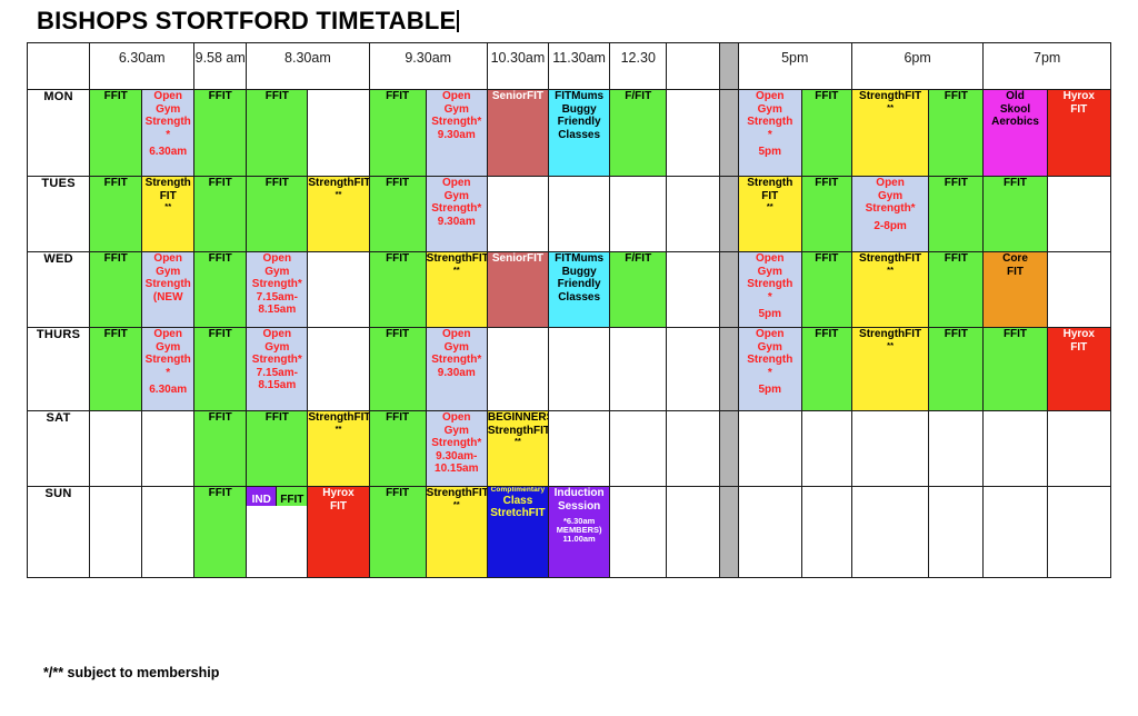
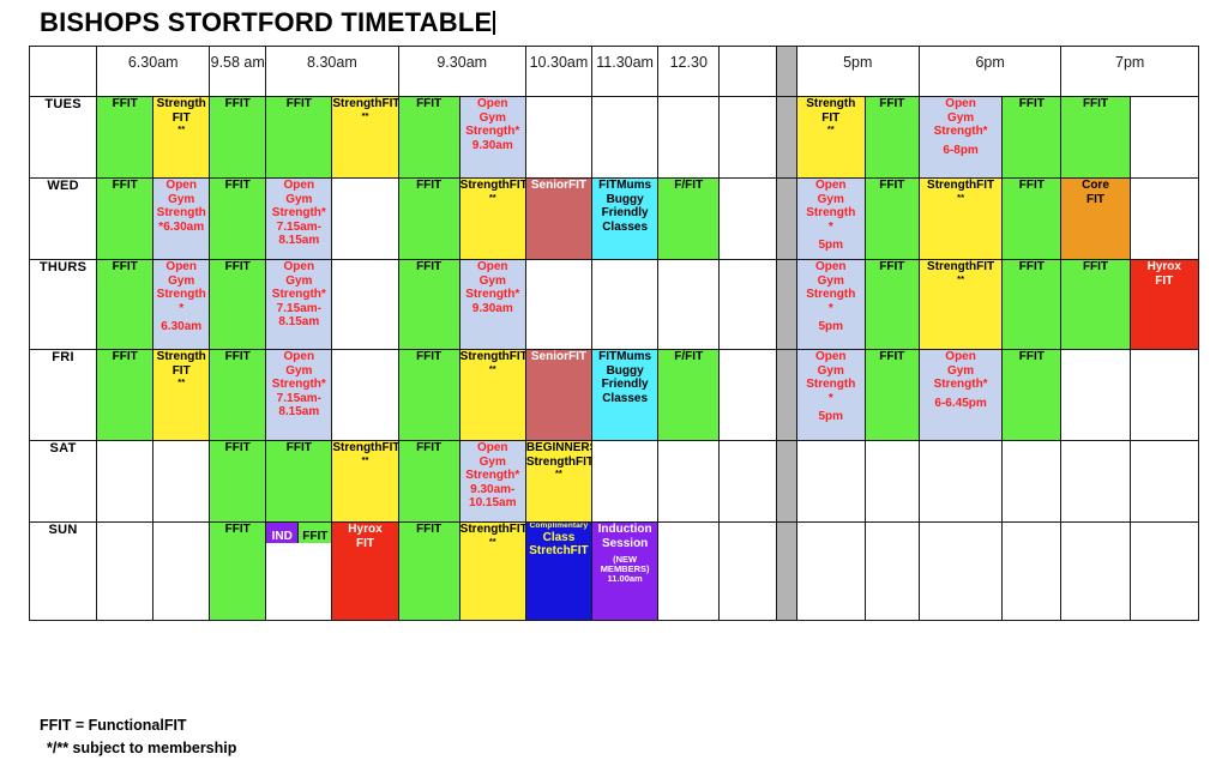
  BISHOPS STORTFORD TIMETABLE
  	6.30am	9.58 am	8.30am	9.30am	10.30am	11.30am	12.30			5pm	6pm	7pm
- MON	FFIT	OpenGymStrength* 6.30am	FFIT	FFIT		FFIT	OpenGymStrength*9.30am	SeniorFIT	FITMumsBuggyFriendlyClasses	F/FIT			OpenGymStrength* 5pm	FFIT	StrengthFIT**	FFIT	OldSkoolAerobics	HyroxFIT
- TUES	FFIT	StrengthFIT**	FFIT	FFIT	StrengthFIT**	FFIT	OpenGymStrength*9.30am						StrengthFIT**	FFIT	OpenGymStrength* 2-8pm	FFIT	FFIT
+ TUES	FFIT	StrengthFIT**	FFIT	FFIT	StrengthFIT**	FFIT	OpenGymStrength*9.30am						StrengthFIT**	FFIT	OpenGymStrength* 6-8pm	FFIT	FFIT
- WED	FFIT	OpenGymStrength(NEW	FFIT	OpenGymStrength*7.15am-8.15am		FFIT	StrengthFIT**	SeniorFIT	FITMumsBuggyFriendlyClasses	F/FIT			OpenGymStrength* 5pm	FFIT	StrengthFIT**	FFIT	CoreFIT
+ WED	FFIT	OpenGymStrength*6.30am	FFIT	OpenGymStrength*7.15am-8.15am		FFIT	StrengthFIT**	SeniorFIT	FITMumsBuggyFriendlyClasses	F/FIT			OpenGymStrength* 5pm	FFIT	StrengthFIT**	FFIT	CoreFIT
  THURS	FFIT	OpenGymStrength* 6.30am	FFIT	OpenGymStrength*7.15am-8.15am		FFIT	OpenGymStrength*9.30am						OpenGymStrength* 5pm	FFIT	StrengthFIT**	FFIT	FFIT	HyroxFIT
+ FRI	FFIT	StrengthFIT**	FFIT	OpenGymStrength*7.15am-8.15am		FFIT	StrengthFIT**	SeniorFIT	FITMumsBuggyFriendlyClasses	F/FIT			OpenGymStrength* 5pm	FFIT	OpenGymStrength* 6-6.45pm	FFIT
  SAT			FFIT	FFIT	StrengthFIT**	FFIT	OpenGymStrength*9.30am-10.15am	BEGINNERStrengthFIT**
- SUN			FFIT	IND FFIT	HyroxFIT	FFIT	StrengthFIT**	ClassStretchFIT	InductionSession *6.30amMEMBERS)11.00am
+ SUN			FFIT	IND FFIT	HyroxFIT	FFIT	StrengthFIT**	ClassStretchFIT	InductionSession (NEWMEMBERS)11.00am
+ FFIT = FunctionalFIT
  */** subject to membership
